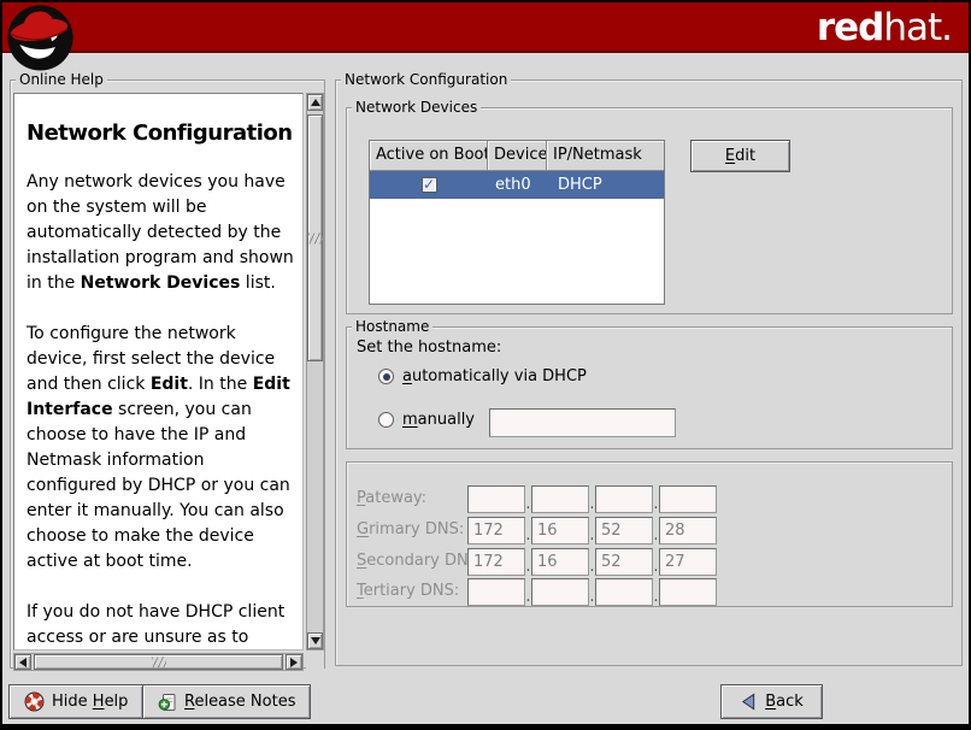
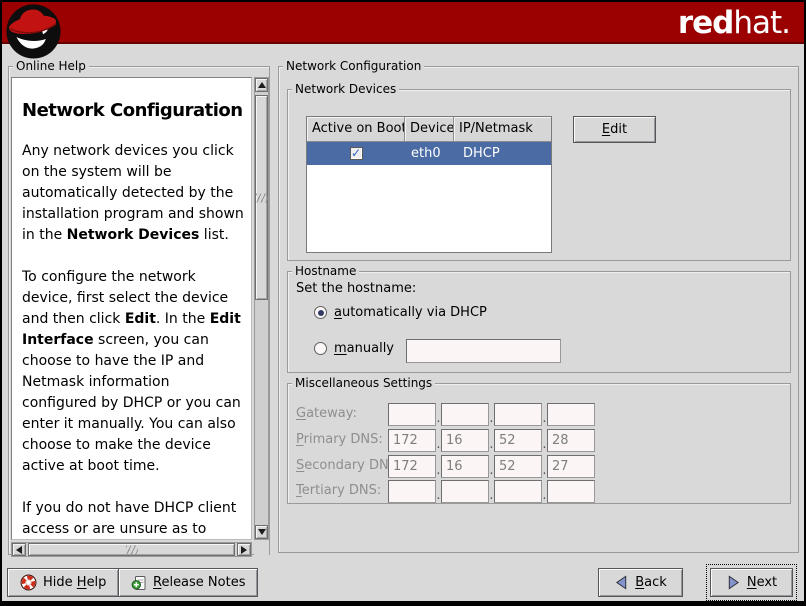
  redhat.
  Online Help
  Network Configuration
- Any network devices you have on the system will be automatically detected by the installation program and shown in the Network Devices list.
+ Any network devices you click on the system will be automatically detected by the installation program and shown in the Network Devices list.
  To configure the network device, first select the device and then click Edit. In the Edit Interface screen, you can choose to have the IP and Netmask information configured by DHCP or you can enter it manually. You can also choose to make the device active at boot time.
  Network Configuration
  Network Devices
  Active on Boo
  Device
  IP/Netmask
  ✓
  eth0
  DHCP
  Edit
  Hostname
  Set the hostname:
  automatically via DHCP
  manually
+ Miscellaneous Settings
- Pateway:
+ Gateway:
  .
  .
  .
- Grimary DNS:
+ Primary DNS:
  172
  .
  16
  .
  52
  .
  28
  Secondary DN
  172
  .
  16
  .
  52
  .
  27
  Tertiary DNS:
  .
  .
  .
  Hide Help
  Release Notes
  Back
+ Next
